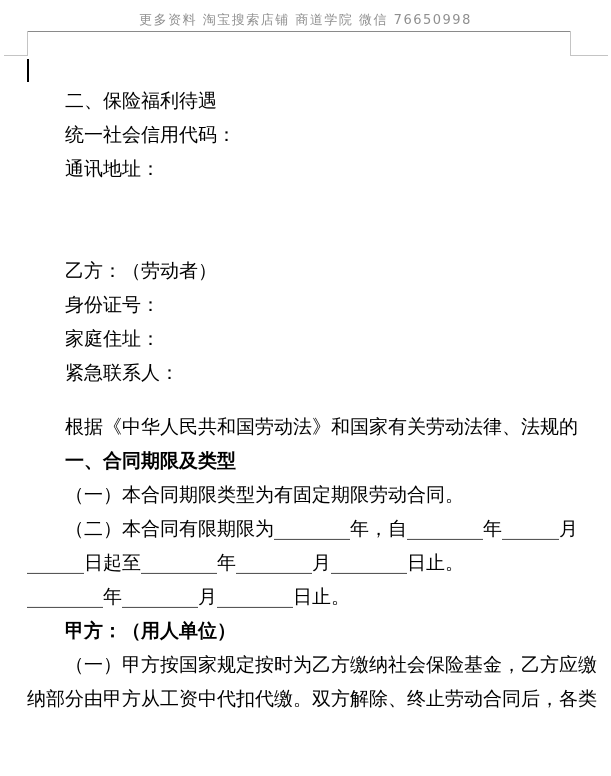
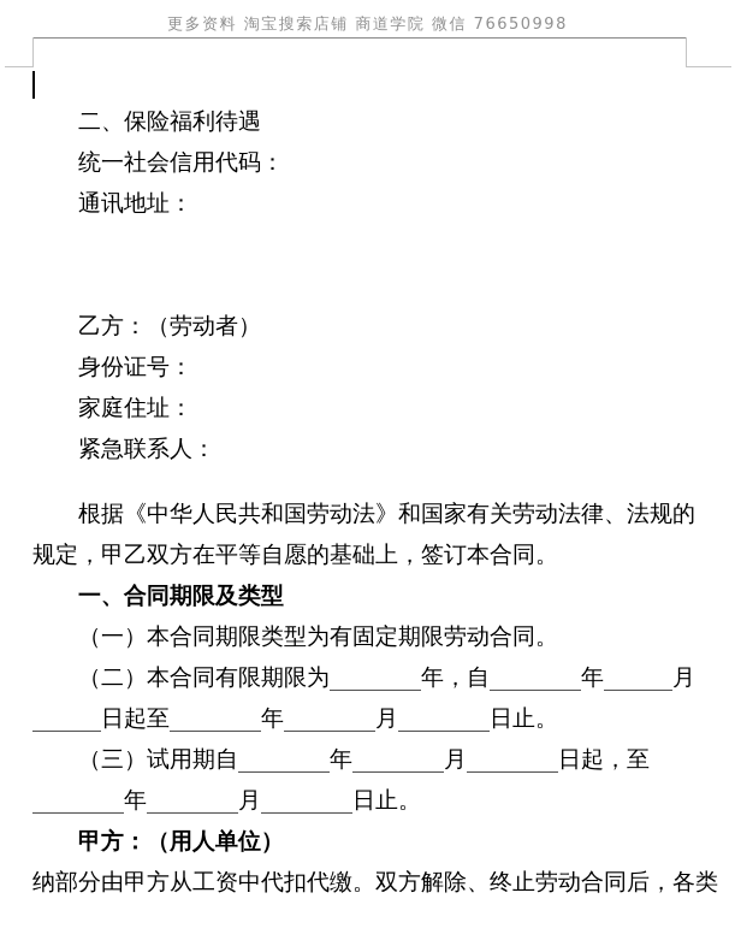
  更多资料 淘宝搜索店铺 商道学院 微信 76650998
  二、保险福利待遇
  统一社会信用代码：
  通讯地址：
  乙方：（劳动者）
  身份证号：
  家庭住址：
  紧急联系人：
  根据《中华人民共和国劳动法》和国家有关劳动法律、法规的
+ 规定，甲乙双方在平等自愿的基础上，签订本合同。
  一、合同期限及类型
  （一）本合同期限类型为有固定期限劳动合同。
  （二）本合同有限期限为________年，自________年______月
  ______日起至________年________月________日止。
+ （三）试用期自________年________月________日起，至
  ________年________月________日止。
  甲方：（用人单位）
- （一）甲方按国家规定按时为乙方缴纳社会保险基金，乙方应缴
  纳部分由甲方从工资中代扣代缴。双方解除、终止劳动合同后，各类
